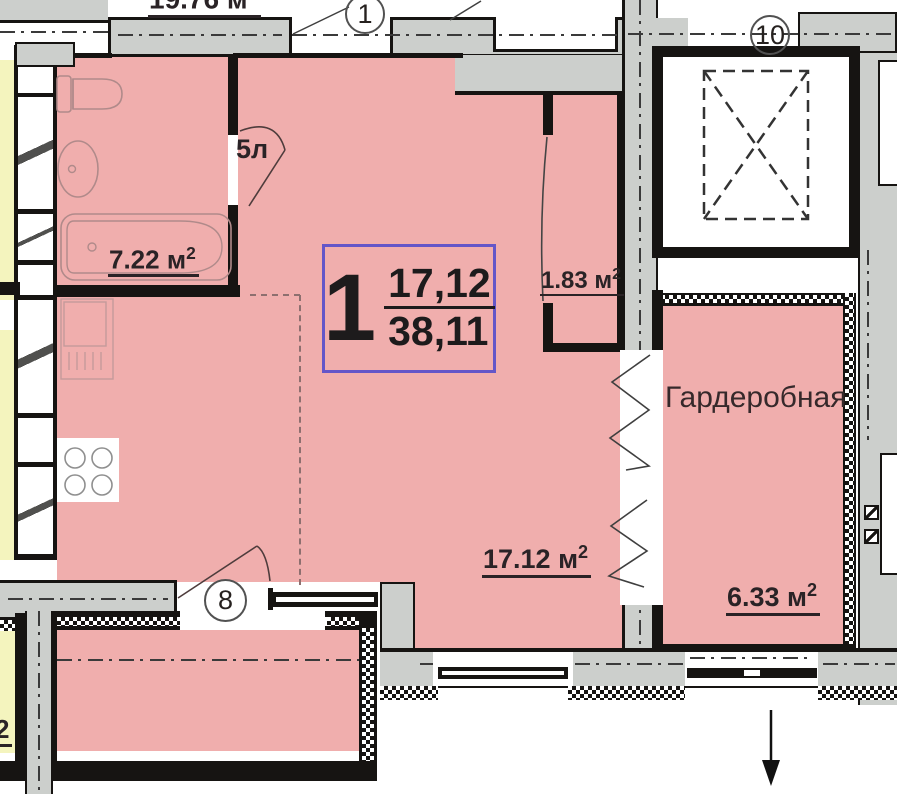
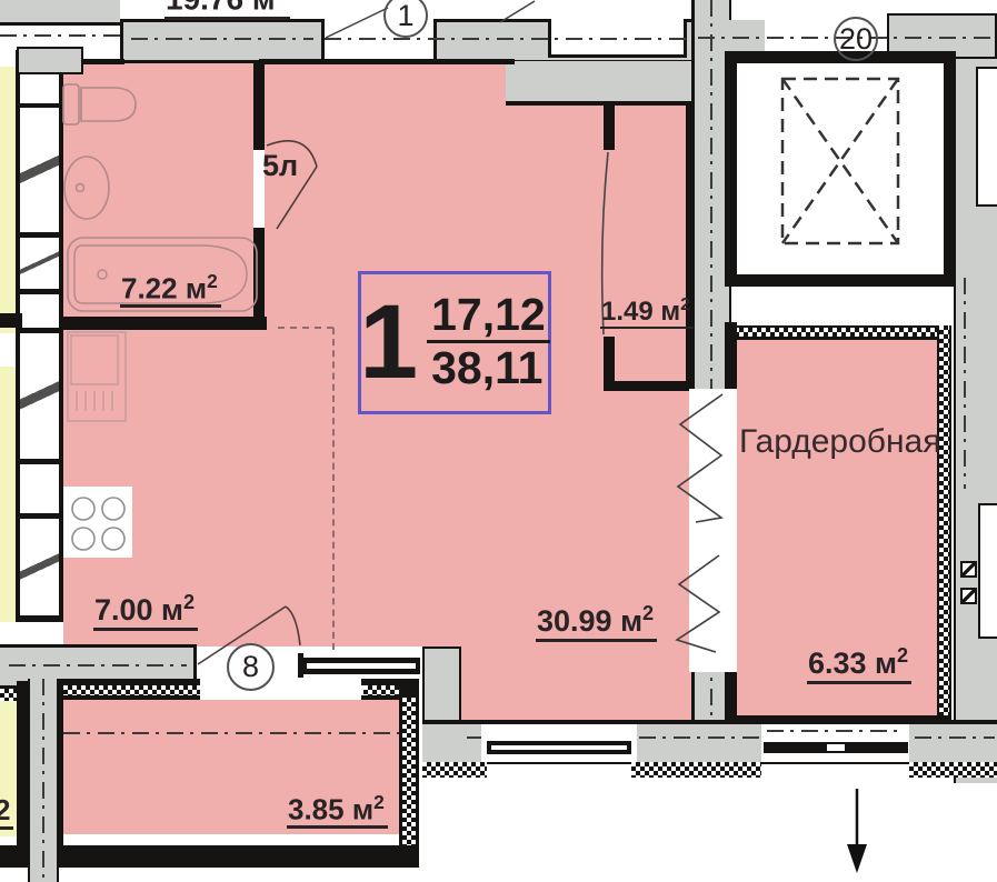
  1
- 10
+ 20
  8
  1
  17,12
  38,11
  5л
  7.22 м2
- 1.83 м2
+ 1.49 м2
  Гардеробная
+ 7.00 м2
- 17.12 м2
+ 30.99 м2
  6.33 м2
+ 3.85 м2
  2
